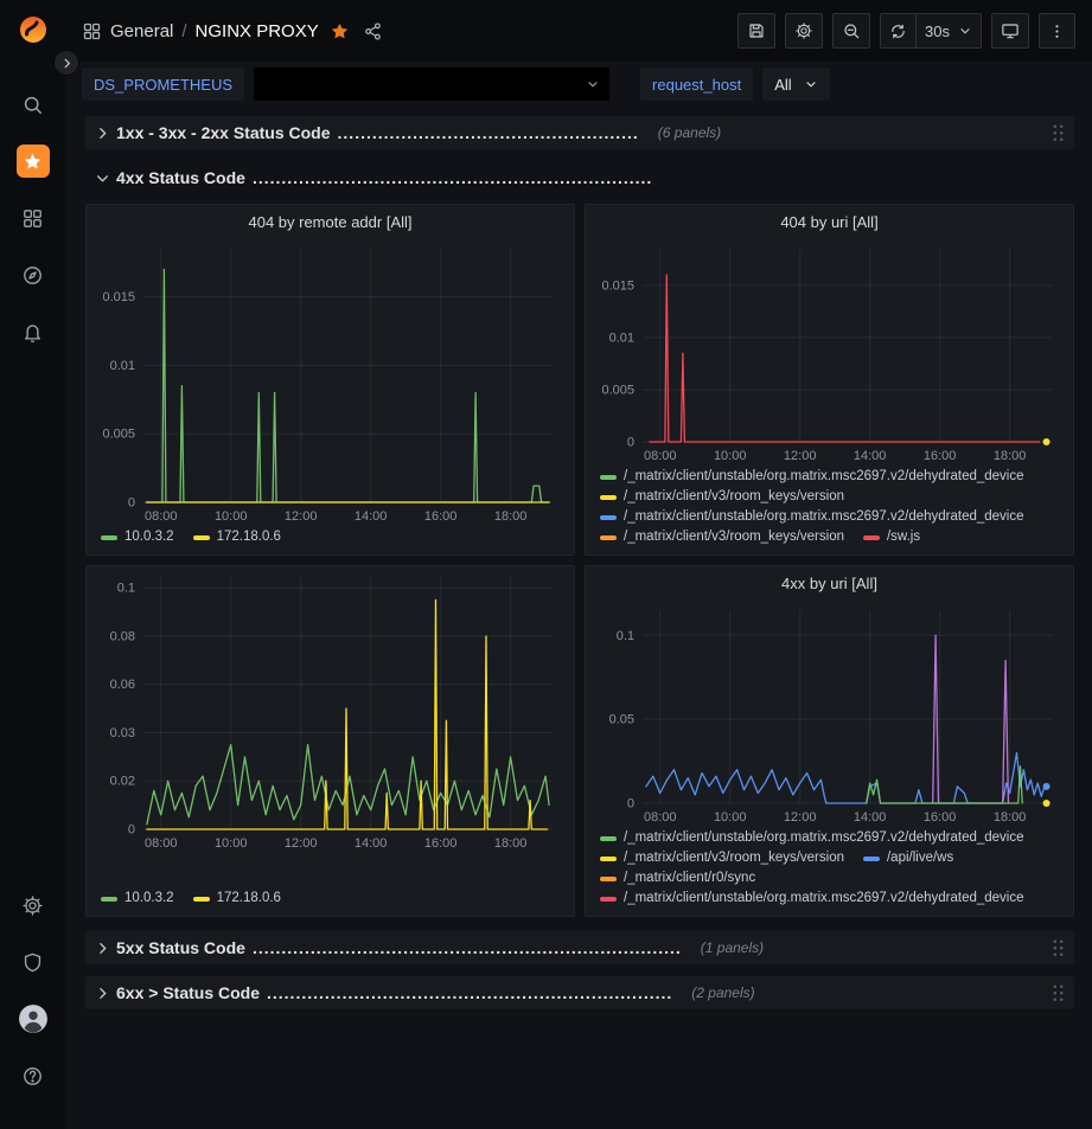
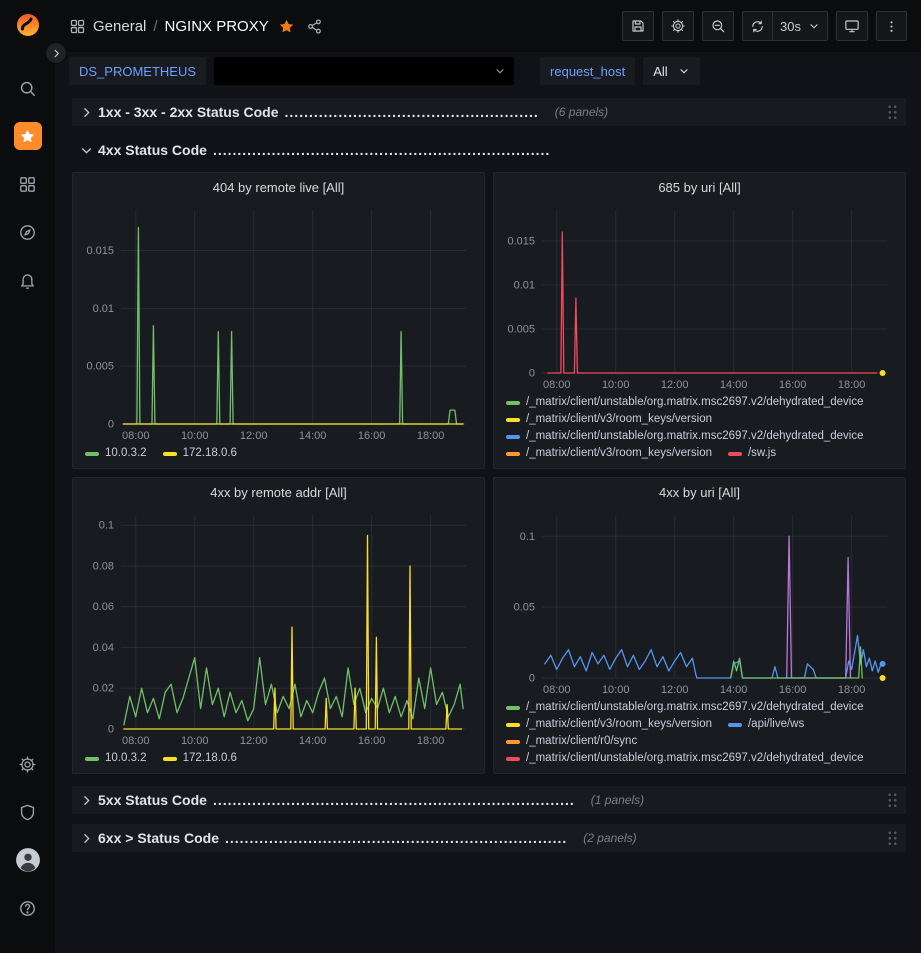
  General
  /
  NGINX PROXY
  30s
  DS_PROMETHEUS
  request_host
  All
  1xx - 3xx - 2xx Status Code
  ....................................................
  (6 panels)
  4xx Status Code
  .....................................................................
- 404 by remote addr [All]
+ 404 by remote live [All]
  08:00
  10:00
  12:00
  14:00
  16:00
  18:00
  0
  0.005
  0.01
  0.015
  10.0.3.2
  172.18.0.6
- 404 by uri [All]
+ 685 by uri [All]
  08:00
  10:00
  12:00
  14:00
  16:00
  18:00
  0
  0.005
  0.01
  0.015
  /_matrix/client/unstable/org.matrix.msc2697.v2/dehydrated_device
  /_matrix/client/v3/room_keys/version
  /_matrix/client/unstable/org.matrix.msc2697.v2/dehydrated_device
  /_matrix/client/v3/room_keys/version
  /sw.js
+ 4xx by remote addr [All]
  08:00
  10:00
  12:00
  14:00
  16:00
  18:00
  0
  0.02
- 0.03
+ 0.04
  0.06
  0.08
  0.1
  10.0.3.2
  172.18.0.6
  4xx by uri [All]
  08:00
  10:00
  12:00
  14:00
  16:00
  18:00
  0
  0.05
  0.1
  /_matrix/client/unstable/org.matrix.msc2697.v2/dehydrated_device
  /_matrix/client/v3/room_keys/version
  /api/live/ws
  /_matrix/client/r0/sync
  /_matrix/client/unstable/org.matrix.msc2697.v2/dehydrated_device
  5xx Status Code
  ..........................................................................
  (1 panels)
  6xx > Status Code
  ......................................................................
  (2 panels)
